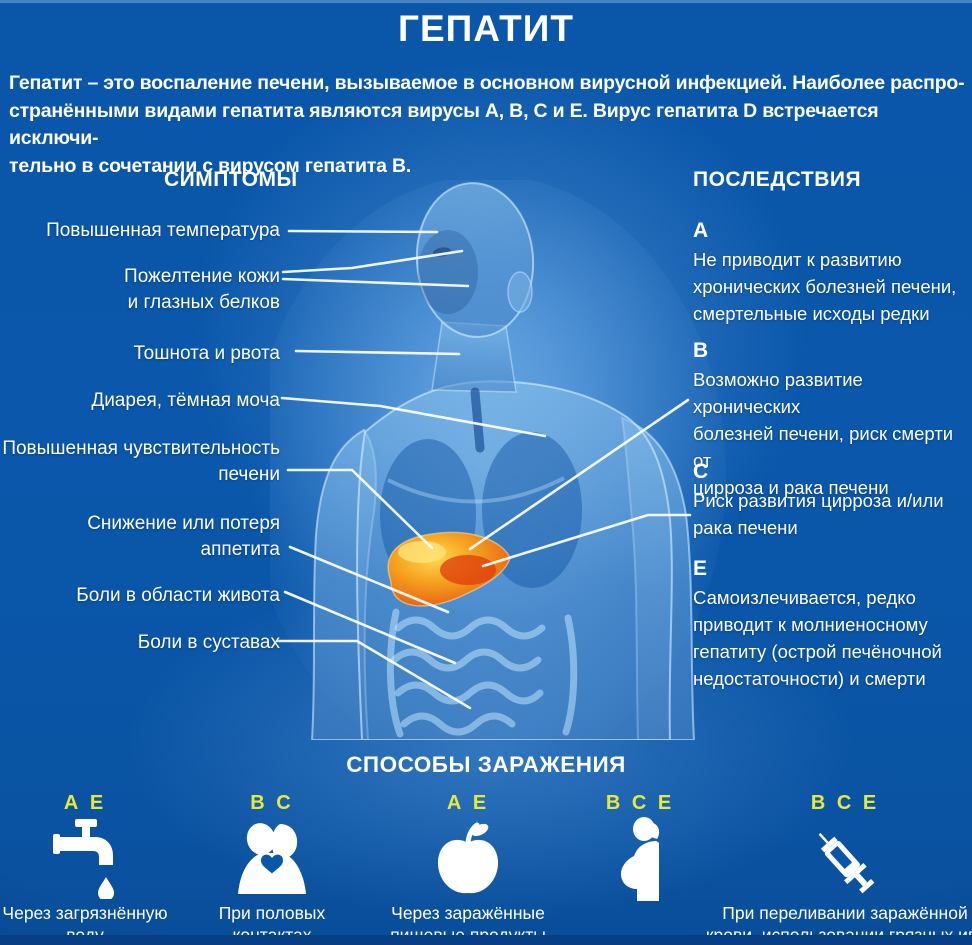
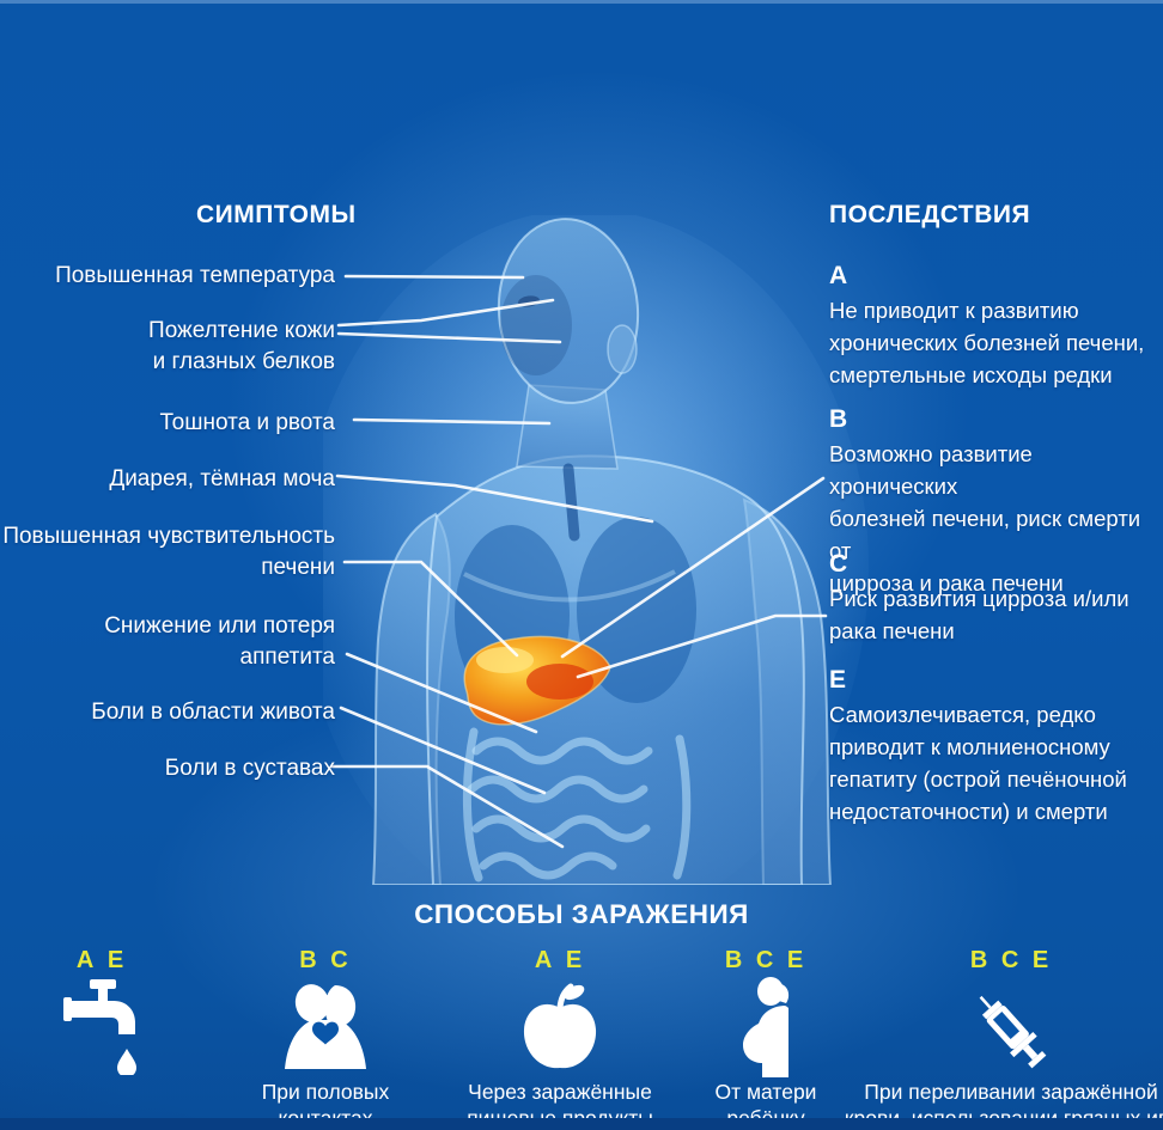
- ГЕПАТИТ
- Гепатит – это воспаление печени, вызываемое в основном вирусной инфекцией. Наиболее распро-
- странёнными видами гепатита являются вирусы А, В, С и Е. Вирус гепатита D встречается исключи-
- тельно в сочетании с вирусом гепатита В.
  СИМПТОМЫ
  Повышенная температура
  Пожелтение кожи
  и глазных белков
  Тошнота и рвота
  Диарея, тёмная моча
  Повышенная чувствительность
  печени
  Снижение или потеря
  аппетита
  Боли в области живота
  Боли в суставах
  ПОСЛЕДСТВИЯ
  A
  Не приводит к развитию
  хронических болезней печени,
  смертельные исходы редки
  B
  Возможно развитие хронических
  болезней печени, риск смерти от
  цирроза и рака печени
  C
  Риск развития цирроза и/или
  рака печени
  E
  Самоизлечивается, редко
  приводит к молниеносному
  гепатиту (острой печёночной
  недостаточности) и смерти
  СПОСОБЫ ЗАРАЖЕНИЯ
  А Е
- Через загрязнённую
  В С
  При половых
  А Е
  Через заражённые
  В С Е
+ От матери
  В С Е
  При переливании заражённой
